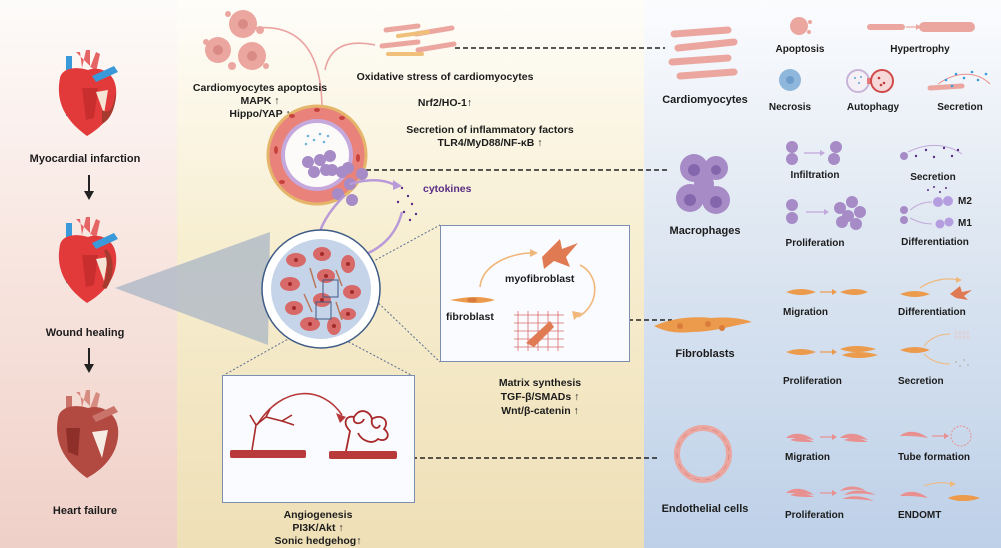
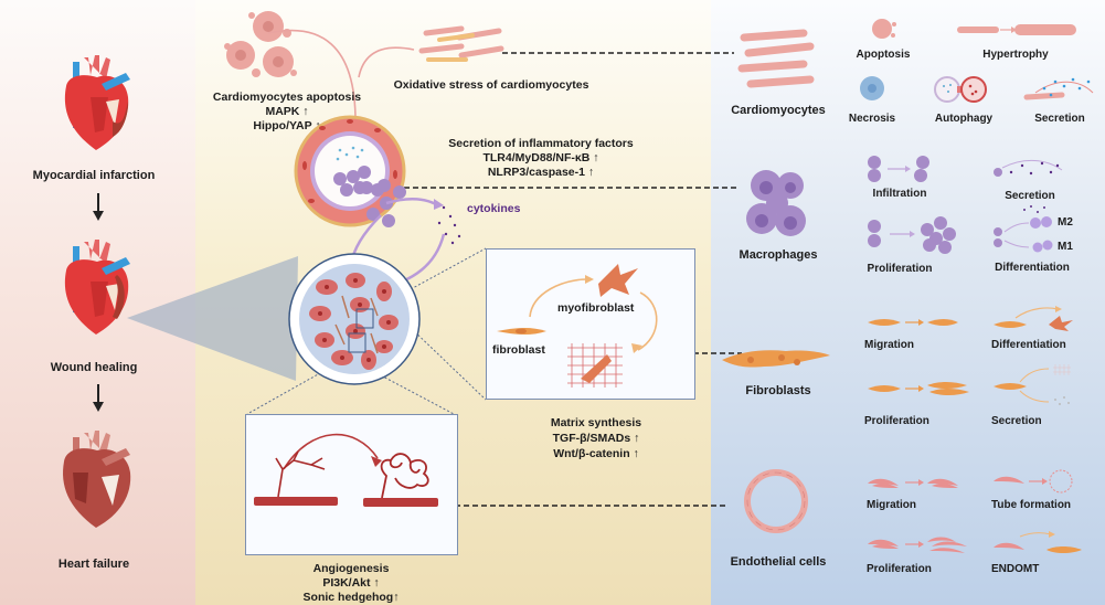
  Myocardial infarction
  Wound healing
  Heart failure
  Cardiomyocytes apoptosis
  MAPK ↑
  Hippo/YAP
  Oxidative stress of cardiomyocytes
- Nrf2/HO-1↑
  Secretion of inflammatory factors
  TLR4/MyD88/NF-κB ↑
+ NLRP3/caspase-1 ↑
  cytokines
  myofibroblast
  fibroblast
  Matrix synthesis
  TGF-β/SMADs ↑
  Wnt/β-catenin ↑
  Angiogenesis
  PI3K/Akt ↑
  Sonic hedgehog↑
  Cardiomyocytes
  Apoptosis
  Hypertrophy
  Necrosis
  Autophagy
  Secretion
  Macrophages
  Infiltration
  Secretion
  Proliferation
  M2
  M1
  Differentiation
  Fibroblasts
  Migration
  Differentiation
  Proliferation
  Secretion
  Endothelial cells
  Migration
  Tube formation
  Proliferation
  ENDOMT
